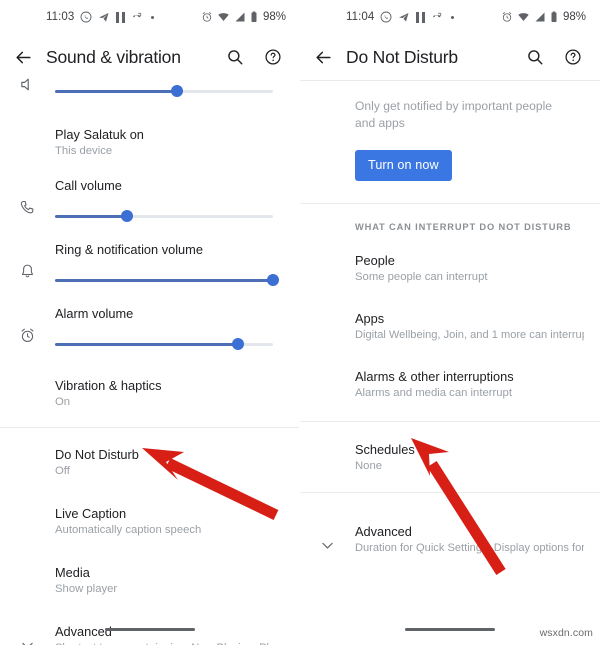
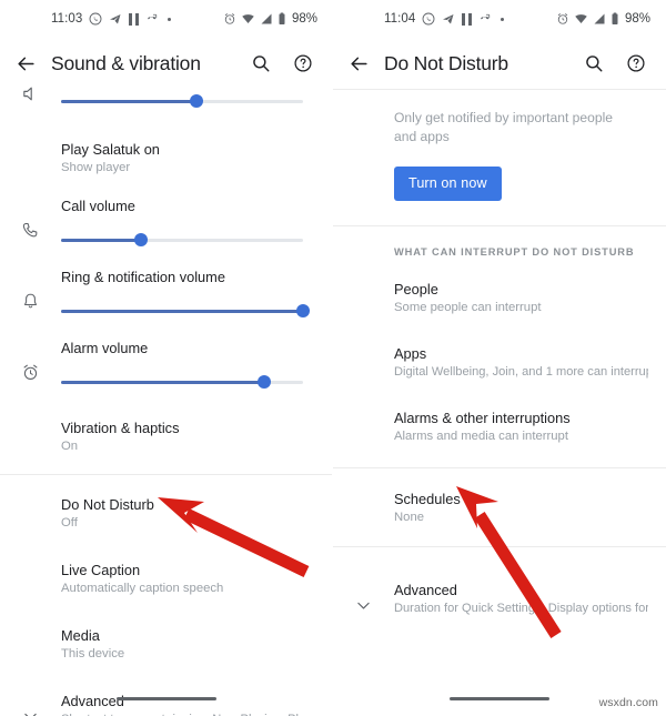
  11:03
  98%
  Sound & vibration
  Play Salatuk on
- This device
+ Show player
  Call volume
  Ring & notification volume
  Alarm volume
  Vibration & haptics
  On
  Do Not Disturb
  Off
  Live Caption
  Automatically caption speech
  Media
- Show player
+ This device
  Advanced
  11:04
  98%
  Do Not Disturb
  Only get notified by important people and apps
  Turn on now
  WHAT CAN INTERRUPT DO NOT DISTURB
  People
  Some people can interrupt
  Apps
  Digital Wellbeing, Join, and 1 more can interru
  Alarms & other interruptions
  Alarms and media can interrupt
  Schedules
  None
  Advanced
  Duration for Quick Setting Display options for
  wsxdn.com
